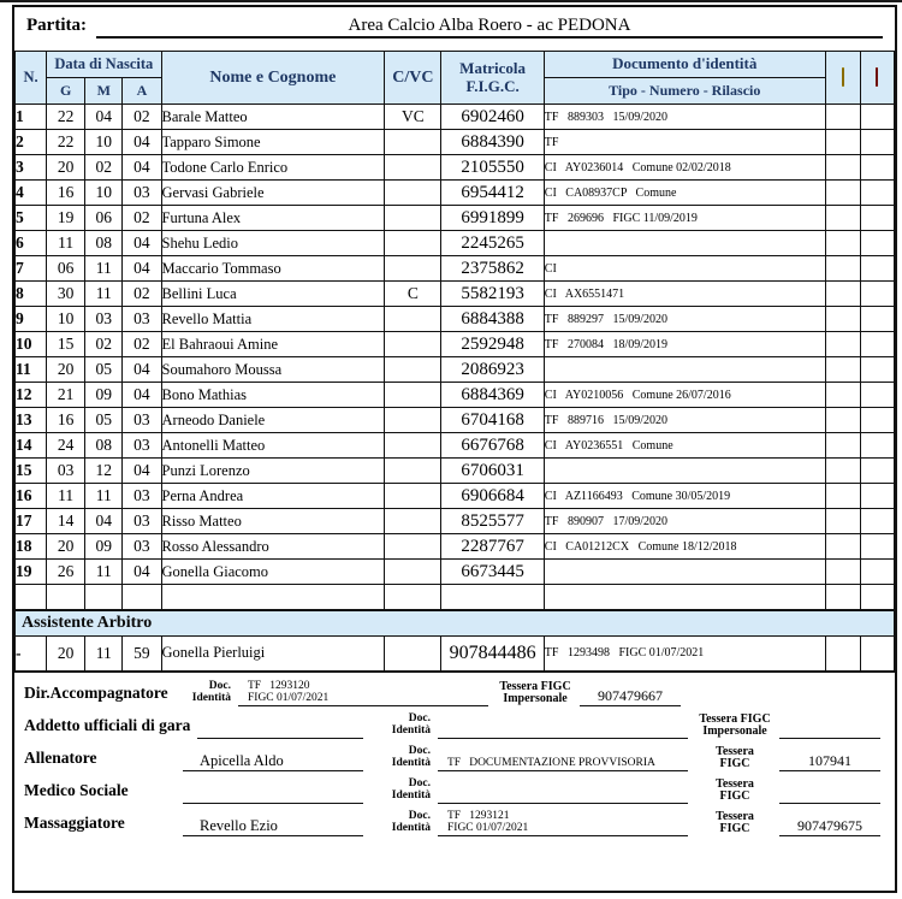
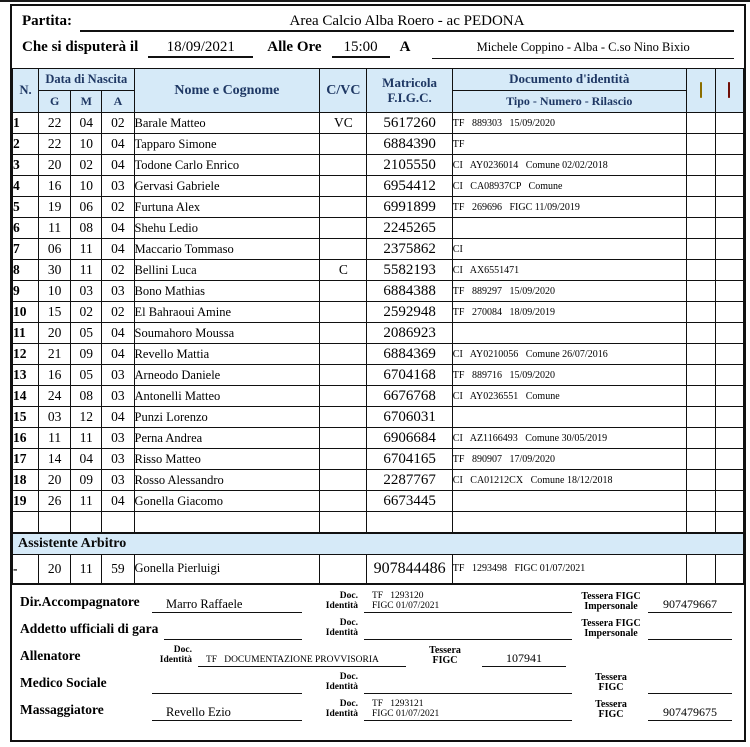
  Partita:
  Area Calcio Alba Roero - ac PEDONA
+ Che si disputerà il
+ 18/09/2021
+ Alle Ore
+ 15:00
+ A
+ Michele Coppino - Alba - C.so Nino Bixio
  N.	Data di Nascita	Nome e Cognome	C/VC	Matricola F.I.G.C.	Documento d'identità
  G	M	A	Tipo - Numero - Rilascio
- 1	22	04	02	Barale Matteo	VC	6902460	TF 889303 15/09/2020
+ 1	22	04	02	Barale Matteo	VC	5617260	TF 889303 15/09/2020
  2	22	10	04	Tapparo Simone		6884390	TF
  3	20	02	04	Todone Carlo Enrico		2105550	CI AY0236014 Comune 02/02/2018
  4	16	10	03	Gervasi Gabriele		6954412	CI CA08937CP Comune
  5	19	06	02	Furtuna Alex		6991899	TF 269696 FIGC 11/09/2019
  6	11	08	04	Shehu Ledio		2245265
  7	06	11	04	Maccario Tommaso		2375862	CI
  8	30	11	02	Bellini Luca	C	5582193	CI AX6551471
- 9	10	03	03	Revello Mattia		6884388	TF 889297 15/09/2020
+ 9	10	03	03	Bono Mathias		6884388	TF 889297 15/09/2020
  10	15	02	02	El Bahraoui Amine		2592948	TF 270084 18/09/2019
  11	20	05	04	Soumahoro Moussa		2086923
- 12	21	09	04	Bono Mathias		6884369	CI AY0210056 Comune 26/07/2016
+ 12	21	09	04	Revello Mattia		6884369	CI AY0210056 Comune 26/07/2016
  13	16	05	03	Arneodo Daniele		6704168	TF 889716 15/09/2020
  14	24	08	03	Antonelli Matteo		6676768	CI AY0236551 Comune
  15	03	12	04	Punzi Lorenzo		6706031
  16	11	11	03	Perna Andrea		6906684	CI AZ1166493 Comune 30/05/2019
- 17	14	04	03	Risso Matteo		8525577	TF 890907 17/09/2020
+ 17	14	04	03	Risso Matteo		6704165	TF 890907 17/09/2020
  18	20	09	03	Rosso Alessandro		2287767	CI CA01212CX Comune 18/12/2018
  19	26	11	04	Gonella Giacomo		6673445
  Assistente Arbitro
  -	20	11	59	Gonella Pierluigi		907844486	TF 1293498 FIGC 01/07/2021
  Dir.Accompagnatore
+ Marro Raffaele
  Doc.
  Identità
  TF 1293120
  FIGC 01/07/2021
  Tessera FIGC
  Impersonale
  907479667
  Addetto ufficiali di gara
  Doc.
  Identità
  Tessera FIGC
  Impersonale
  Allenatore
- Apicella Aldo
  Doc.
  Identità
  TF DOCUMENTAZIONE PROVVISORIA
  Tessera
  FIGC
  107941
  Medico Sociale
  Doc.
  Identità
  Tessera
  FIGC
  Massaggiatore
  Revello Ezio
  Doc.
  Identità
  TF 1293121
  FIGC 01/07/2021
  Tessera
  FIGC
  907479675
